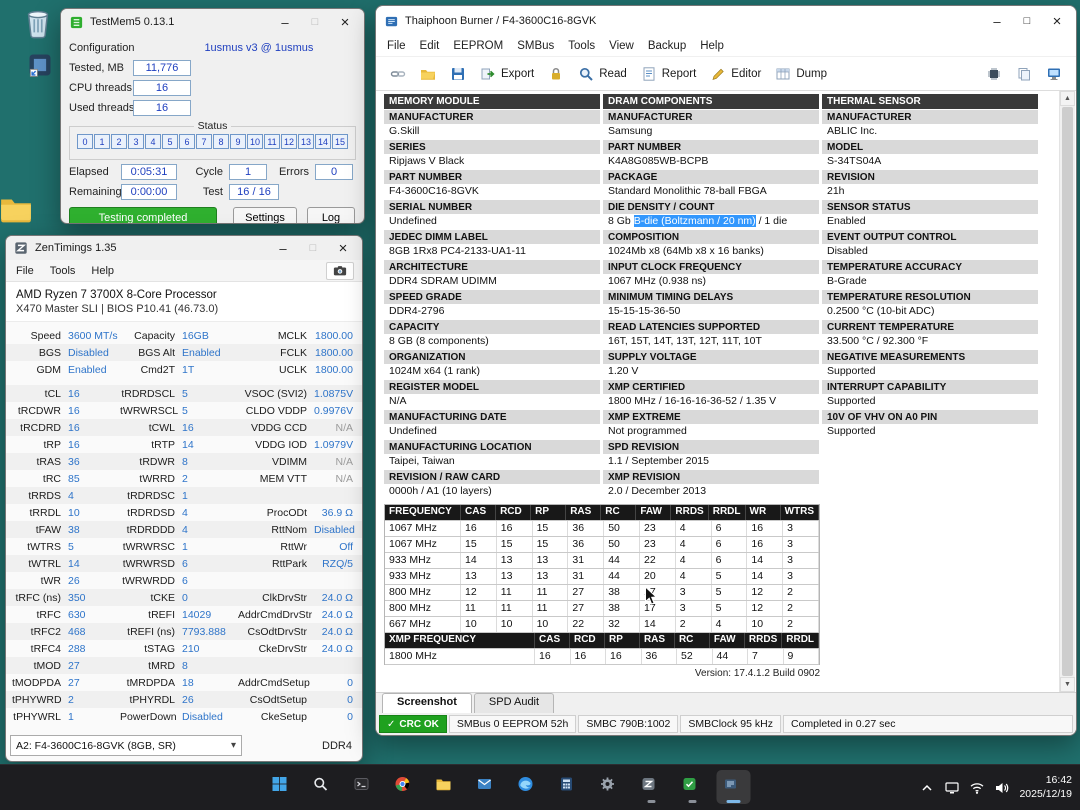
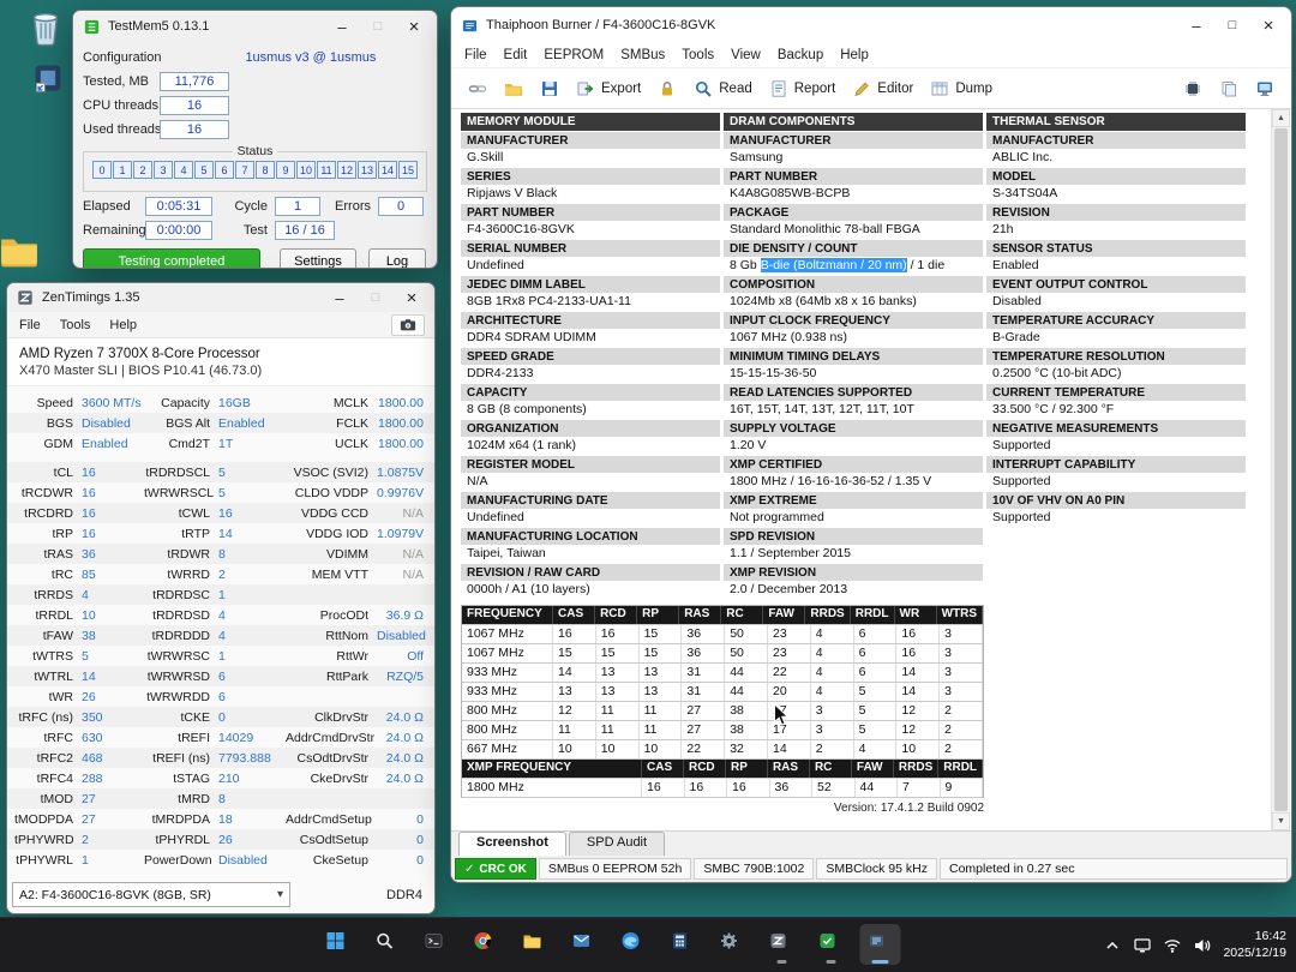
  TestMem5 0.13.1
  Configuration
  1usmus v3 @ 1usmus
  Tested, MB
  11,776
  CPU threads
  16
  Used threads
  16
  Status
  0
  1
  2
  3
  4
  5
  6
  7
  8
  9
  10
  11
  12
  13
  14
  15
  Elapsed
  0:05:31
  Cycle
  1
  Errors
  0
  Remaining
  0:00:00
  Test
  16 / 16
  Testing completed
  Settings
  Log
  ZenTimings 1.35
  File
  Tools
  Help
  AMD Ryzen 7 3700X 8-Core Processor
  X470 Master SLI | BIOS P10.41 (46.73.0)
  Speed
  3600 MT/s
  Capacity
  16GB
  MCLK
  1800.00
  BGS
  Disabled
  BGS Alt
  Enabled
  FCLK
  1800.00
  GDM
  Enabled
  Cmd2T
  1T
  UCLK
  1800.00
  tCL
  16
  tRDRDSCL
  5
  VSOC (SVI2)
  1.0875V
  tRCDWR
  16
  tWRWRSCL
  5
  CLDO VDDP
  0.9976V
  tRCDRD
  16
  tCWL
  16
  VDDG CCD
  N/A
  tRP
  16
  tRTP
  14
  VDDG IOD
  1.0979V
  tRAS
  36
  tRDWR
  8
  VDIMM
  N/A
  tRC
  85
  tWRRD
  2
  MEM VTT
  N/A
  tRRDS
  4
  tRDRDSC
  1
  tRRDL
  10
  tRDRDSD
  4
  ProcODt
  36.9 Ω
  tFAW
  38
  tRDRDDD
  4
  RttNom
  Disabled
  tWTRS
  5
  tWRWRSC
  1
  RttWr
  Off
  tWTRL
  14
  tWRWRSD
  6
  RttPark
  RZQ/5
  tWR
  26
  tWRWRDD
  6
  tRFC (ns)
  350
  tCKE
  0
  ClkDrvStr
  24.0 Ω
  tRFC
  630
  tREFI
  14029
  AddrCmdDrvStr
  24.0 Ω
  tRFC2
  468
  tREFI (ns)
  7793.888
  CsOdtDrvStr
  24.0 Ω
  tRFC4
  288
  tSTAG
  210
  CkeDrvStr
  24.0 Ω
  tMOD
  27
  tMRD
  8
  tMODPDA
  27
  tMRDPDA
  18
  AddrCmdSetup
  0
  tPHYWRD
  2
  tPHYRDL
  26
  CsOdtSetup
  0
  tPHYWRL
  1
  PowerDown
  Disabled
  CkeSetup
  0
  A2: F4-3600C16-8GVK (8GB, SR)
  DDR4
  Thaiphoon Burner / F4-3600C16-8GVK
  File
  Edit
  EEPROM
  SMBus
  Tools
  View
  Backup
  Help
  Export
  Read
  Report
  Editor
  Dump
  MEMORY MODULE
  MANUFACTURER
  G.Skill
  SERIES
  Ripjaws V Black
  PART NUMBER
  F4-3600C16-8GVK
  SERIAL NUMBER
  Undefined
  JEDEC DIMM LABEL
  8GB 1Rx8 PC4-2133-UA1-11
  ARCHITECTURE
  DDR4 SDRAM UDIMM
  SPEED GRADE
- DDR4-2796
+ DDR4-2133
  CAPACITY
  8 GB (8 components)
  ORGANIZATION
  1024M x64 (1 rank)
  REGISTER MODEL
  N/A
  MANUFACTURING DATE
  Undefined
  MANUFACTURING LOCATION
  Taipei, Taiwan
  REVISION / RAW CARD
  0000h / A1 (10 layers)
  DRAM COMPONENTS
  MANUFACTURER
  Samsung
  PART NUMBER
  K4A8G085WB-BCPB
  PACKAGE
  Standard Monolithic 78-ball FBGA
  DIE DENSITY / COUNT
  8 Gb B-die (Boltzmann / 20 nm) / 1 die
  COMPOSITION
  1024Mb x8 (64Mb x8 x 16 banks)
  INPUT CLOCK FREQUENCY
  1067 MHz (0.938 ns)
  MINIMUM TIMING DELAYS
  15-15-15-36-50
  READ LATENCIES SUPPORTED
  16T, 15T, 14T, 13T, 12T, 11T, 10T
  SUPPLY VOLTAGE
  1.20 V
  XMP CERTIFIED
  1800 MHz / 16-16-16-36-52 / 1.35 V
  XMP EXTREME
  Not programmed
  SPD REVISION
  1.1 / September 2015
  XMP REVISION
  2.0 / December 2013
  THERMAL SENSOR
  MANUFACTURER
  ABLIC Inc.
  MODEL
  S-34TS04A
  REVISION
  21h
  SENSOR STATUS
  Enabled
  EVENT OUTPUT CONTROL
  Disabled
  TEMPERATURE ACCURACY
  B-Grade
  TEMPERATURE RESOLUTION
  0.2500 °C (10-bit ADC)
  CURRENT TEMPERATURE
  33.500 °C / 92.300 °F
  NEGATIVE MEASUREMENTS
  Supported
  INTERRUPT CAPABILITY
  Supported
  10V OF VHV ON A0 PIN
  Supported
  FREQUENCY
  CAS
  RCD
  RP
  RAS
  RC
  FAW
  RRDS
  RRDL
  WR
  WTRS
  1067 MHz
  16
  16
  15
  36
  50
  23
  4
  6
  16
  3
  1067 MHz
  15
  15
  15
  36
  50
  23
  4
  6
  16
  3
  933 MHz
  14
  13
  13
  31
  44
  22
  4
  6
  14
  3
  933 MHz
  13
  13
  13
  31
  44
  20
  4
  5
  14
  3
  800 MHz
  12
  11
  11
  27
  38
  3
  5
  12
  2
  800 MHz
  11
  11
  11
  27
  38
  17
  3
  5
  12
  2
  667 MHz
  10
  10
  10
  22
  32
  14
  2
  4
  10
  2
  XMP FREQUENCY
  CAS
  RCD
  RP
  RAS
  RC
  FAW
  RRDS
  RRDL
  1800 MHz
  16
  16
  16
  36
  52
  44
  7
  9
  Version: 17.4.1.2 Build 0902
  Screenshot
  SPD Audit
  CRC OK
  SMBus 0 EEPROM 52h
  SMBC 790B:1002
  SMBClock 95 kHz
  Completed in 0.27 sec
  16:42
  2025/12/19
